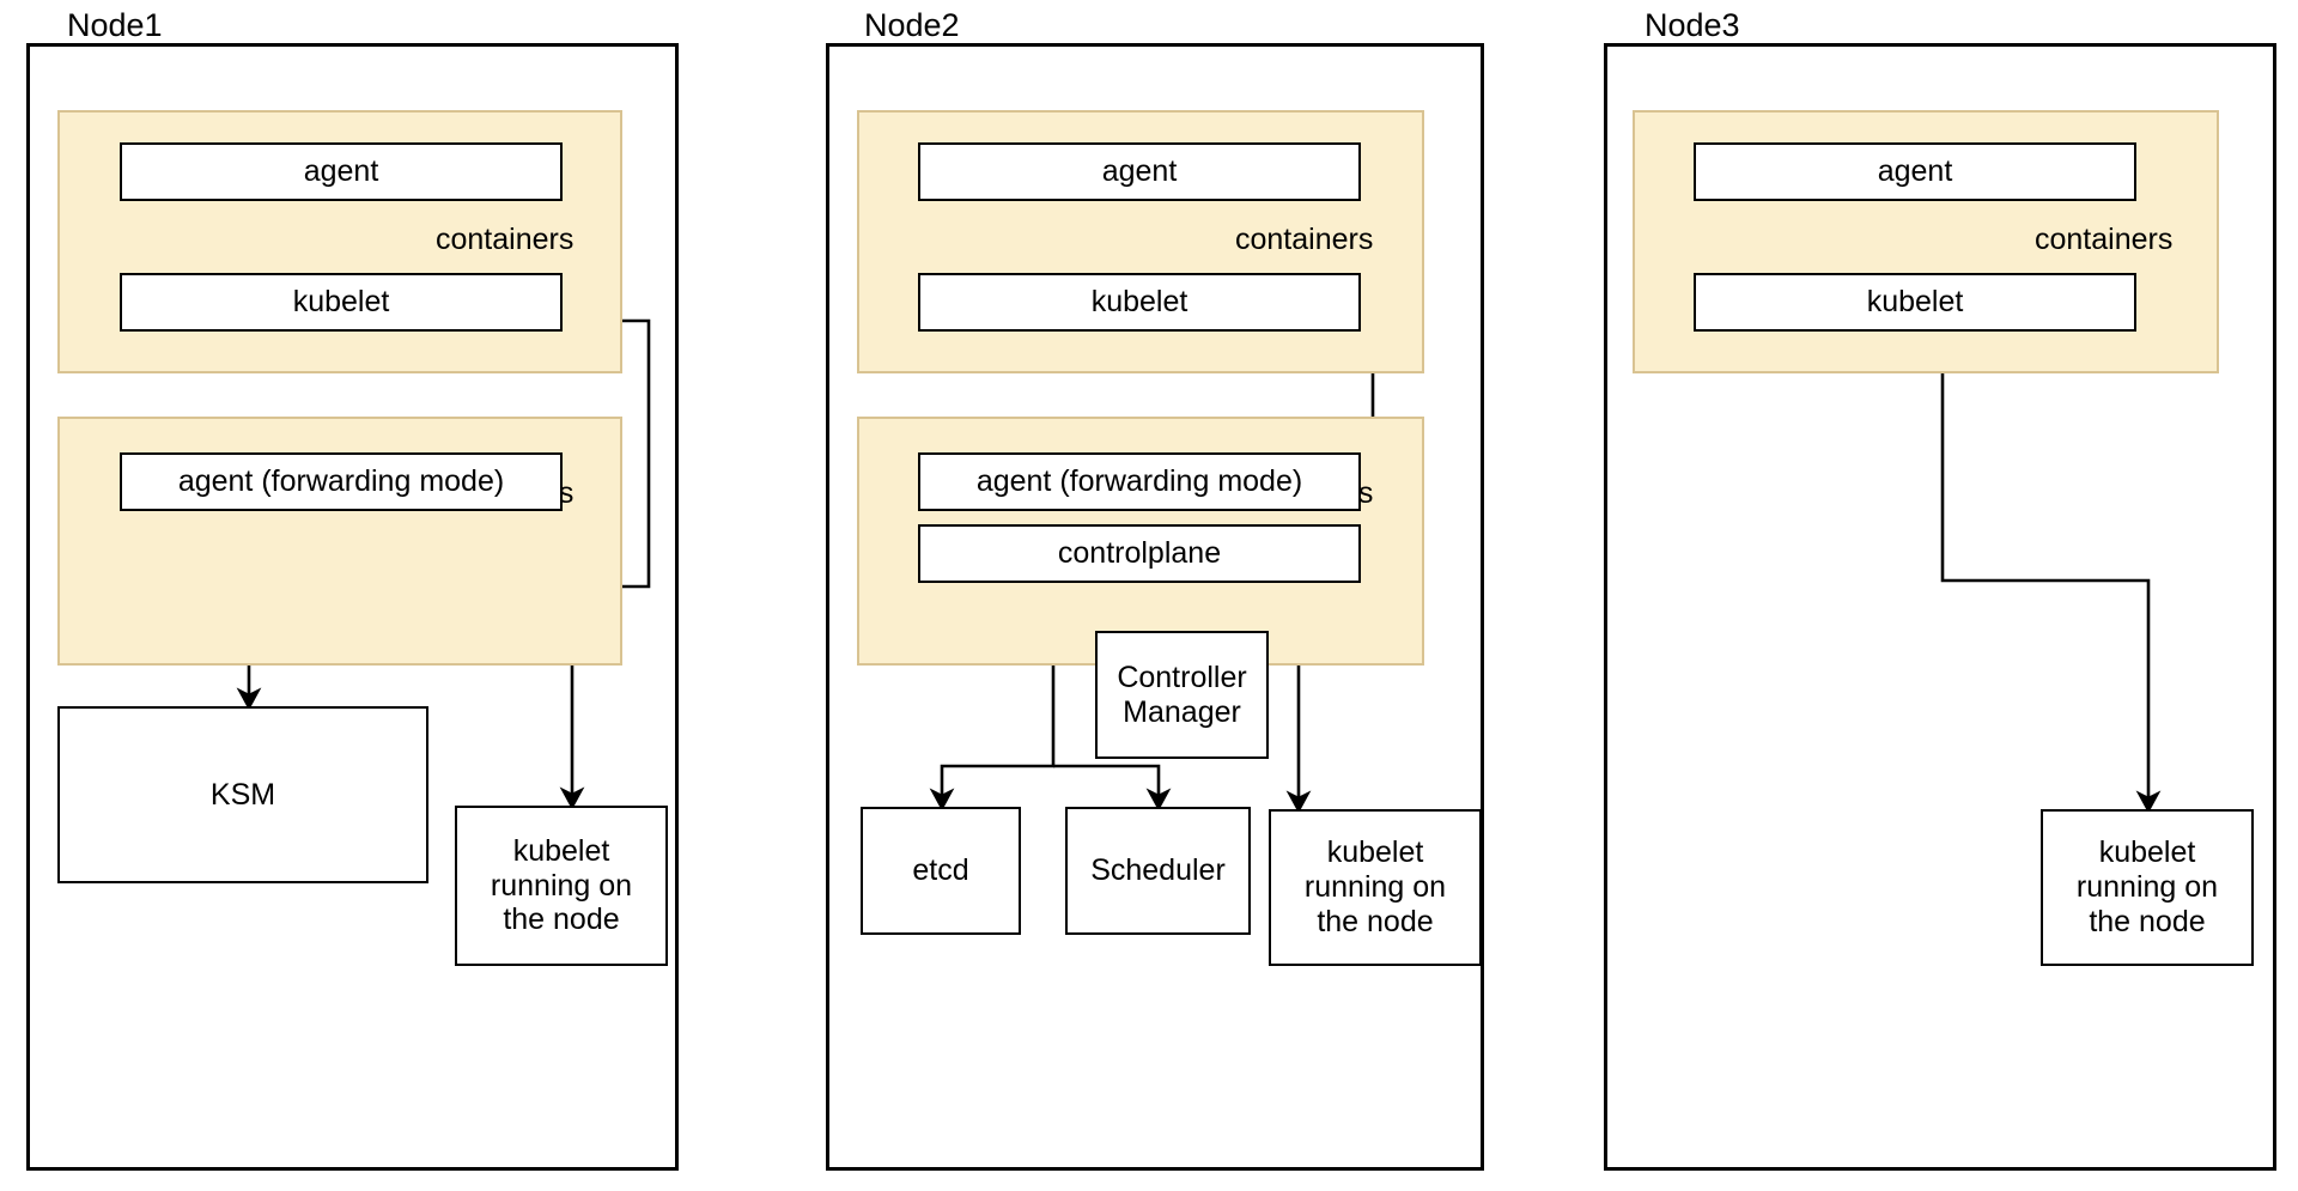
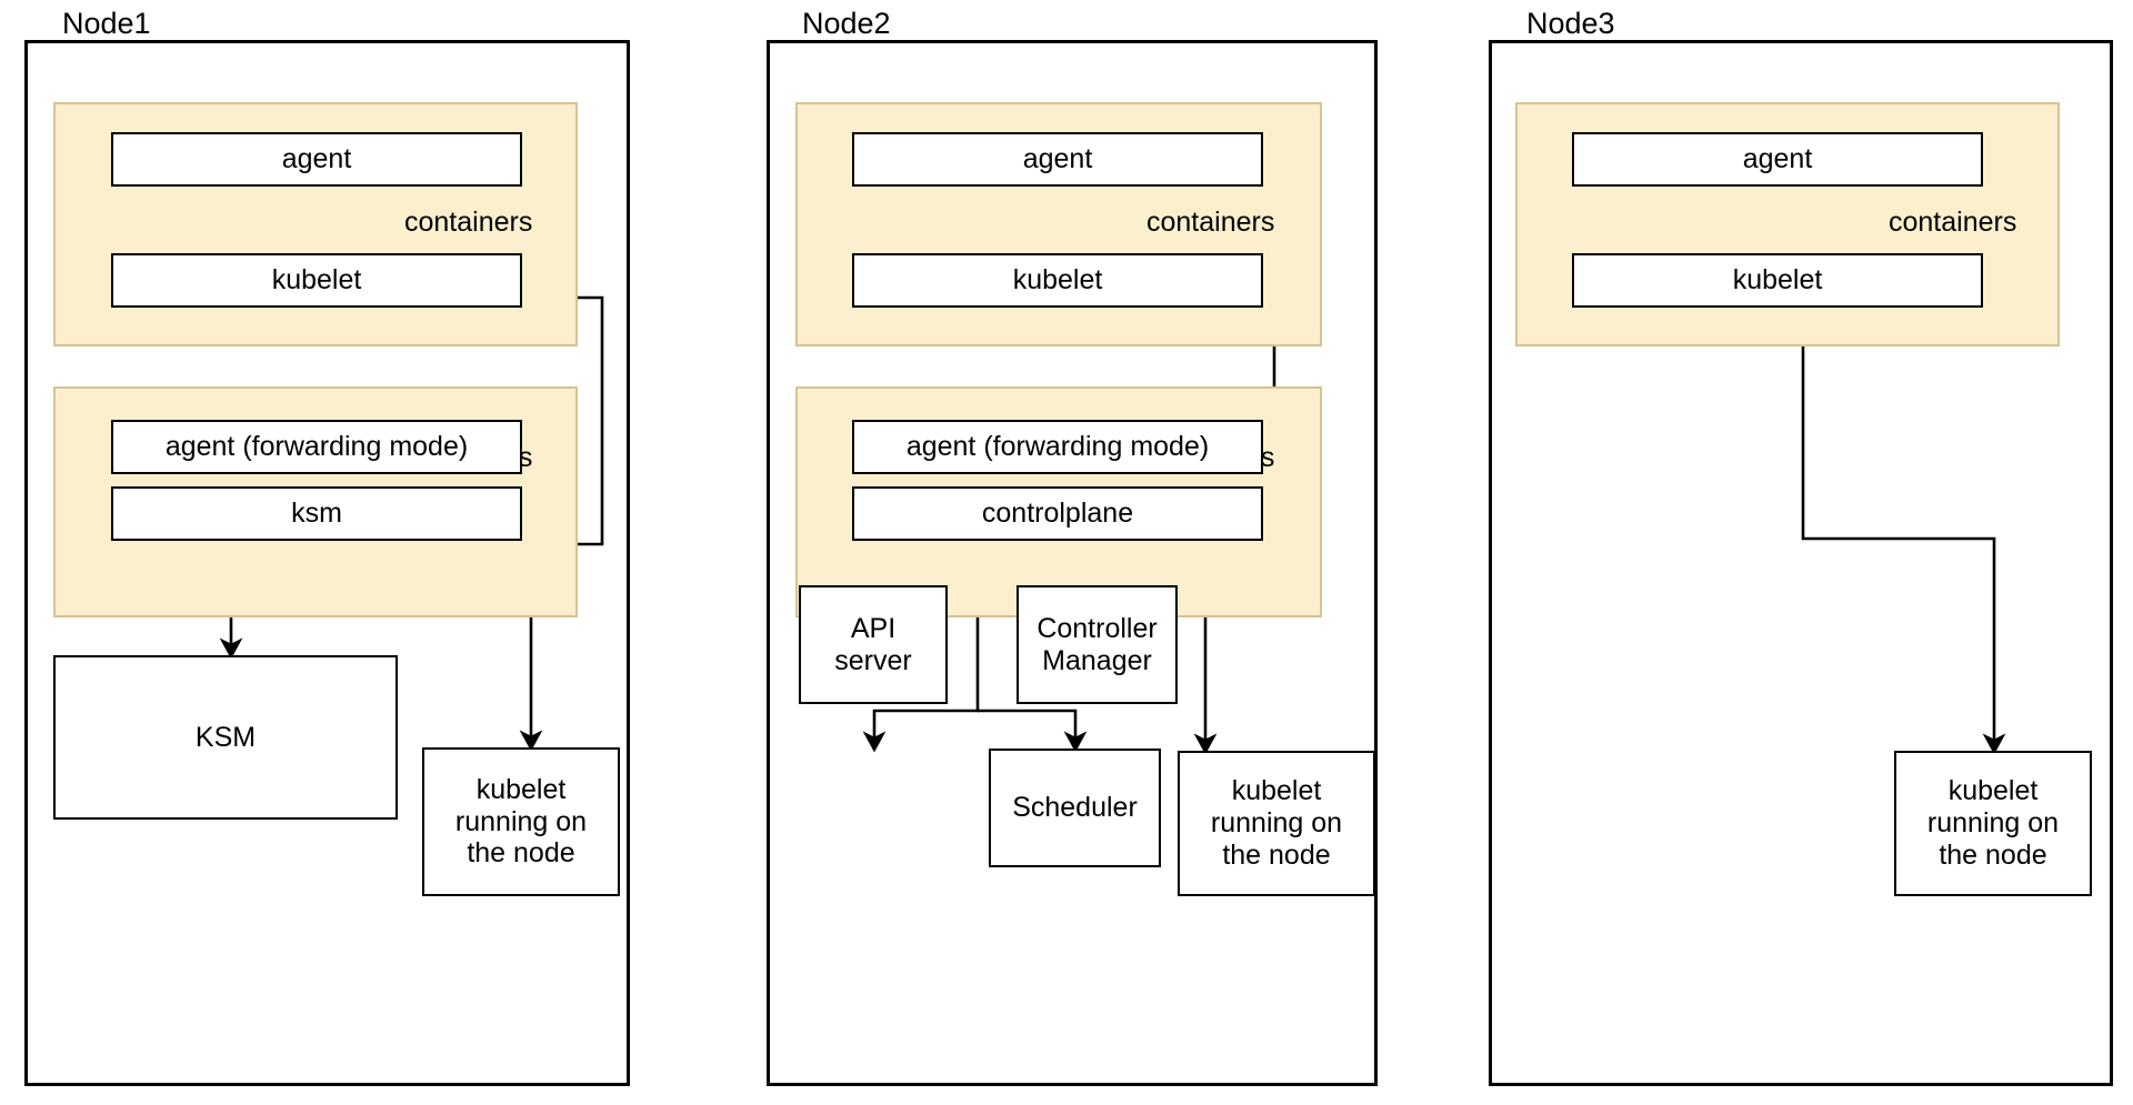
  Node1
  containers
  agent
  kubelet
  agent (forwarding mode)
+ ksm
  KSM
  kubelet
  running on
  the node
  Node2
  containers
  agent
  kubelet
  agent (forwarding mode)
  controlplane
+ API
+ server
  Controller
  Manager
- etcd
  Scheduler
  kubelet
  running on
  the node
  Node3
  containers
  agent
  kubelet
  kubelet
  running on
  the node
